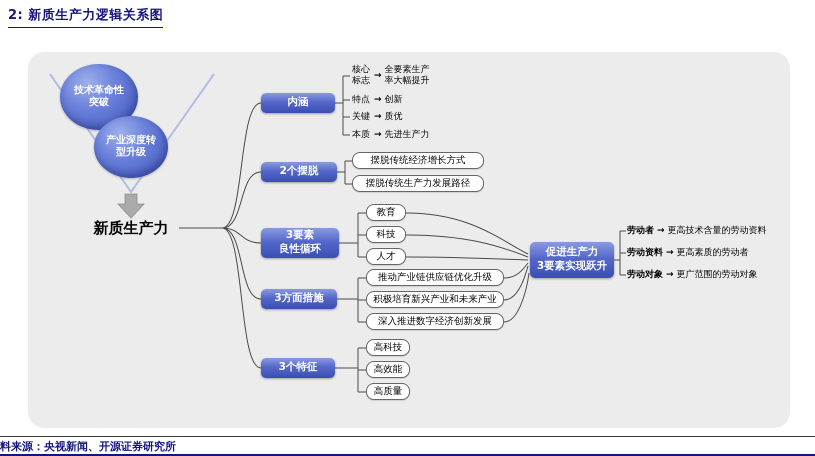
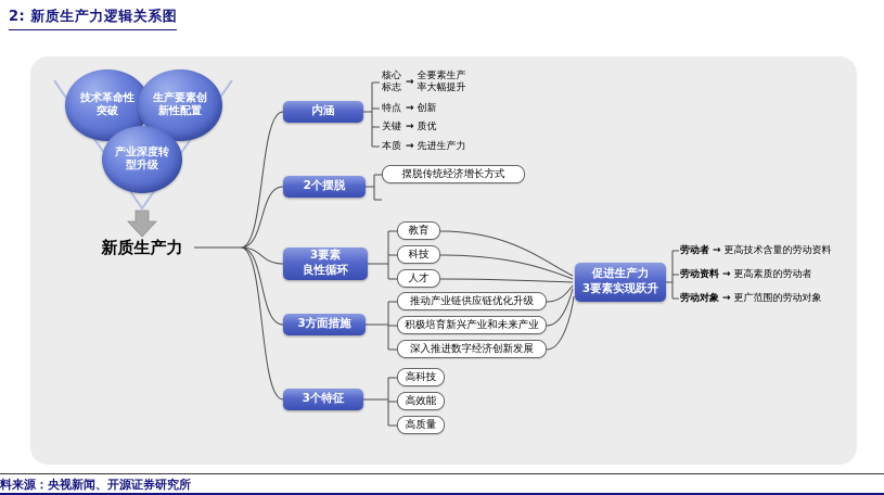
  2: 新质生产力逻辑关系图
  技术革命性突破
+ 生产要素创新性配置
  产业深度转型升级
  新质生产力
  内涵
  2个摆脱
  3要素
  良性循环
  3方面措施
  3个特征
  核心
  标志
  →
  全要素生产
  率大幅提升
  特点
  →
  创新
  关键
  →
  质优
  本质
  →
  先进生产力
  摆脱传统经济增长方式
- 摆脱传统生产力发展路径
  教育
  科技
  人才
  推动产业链供应链优化升级
  积极培育新兴产业和未来产业
  深入推进数字经济创新发展
  高科技
  高效能
  高质量
  促进生产力
  3要素实现跃升
  劳动者
  →
  更高技术含量的劳动资料
  劳动资料
  →
  更高素质的劳动者
  劳动对象
  →
  更广范围的劳动对象
  料来源：央视新闻、开源证券研究所
